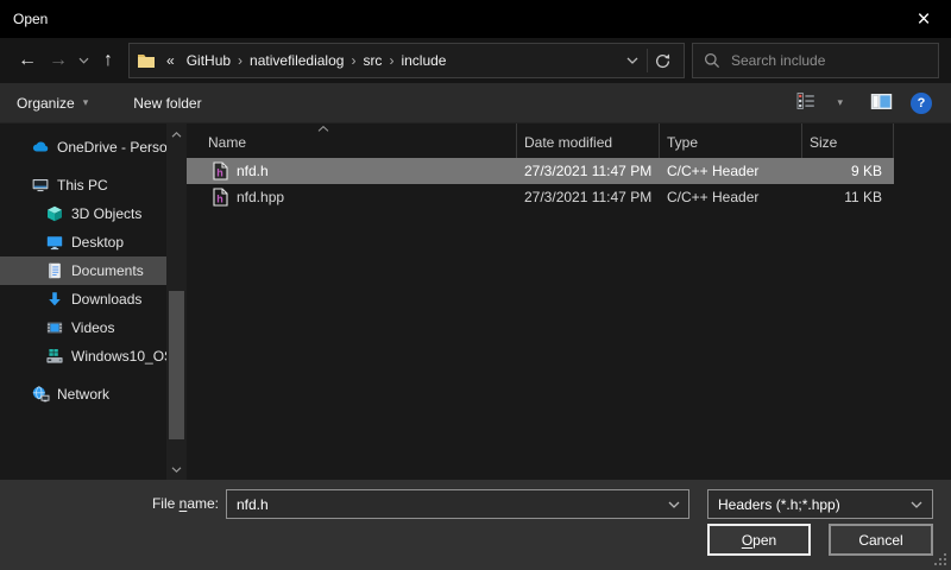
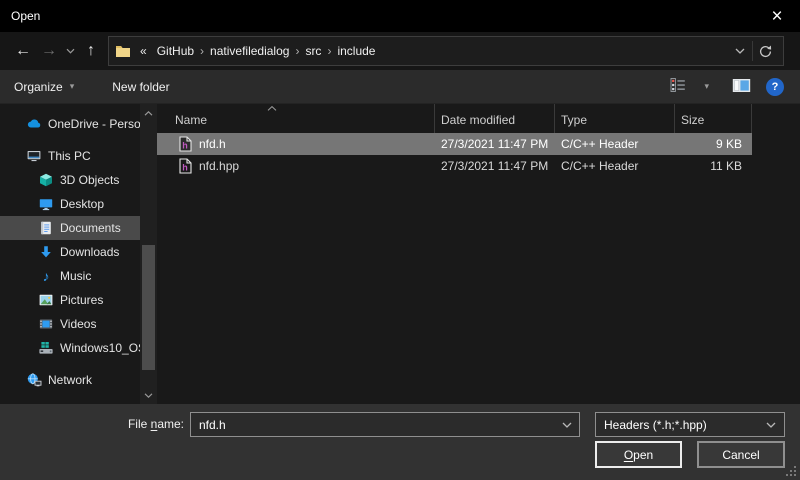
  Open
  ×
  ←
  →
  ↑
  «
  GitHub
  ›
  nativefiledialog
  ›
  src
  ›
  include
- Search include
  Organize
  ▾
  New folder
  ▾
  ?
  OneDrive - Perso
  This PC
  3D Objects
  Desktop
  Documents
  Downloads
+ ♪
+ Music
+ Pictures
  Videos
  Windows10_O
  Network
  Name
  Date modified
  Type
  Size
  h
  nfd.h
  27/3/2021 11:47 PM
  C/C++ Header
  9 KB
  h
  nfd.hpp
  27/3/2021 11:47 PM
  C/C++ Header
  11 KB
  File name:
  nfd.h
  Headers (*.h;*.hpp)
  Open
  Cancel
